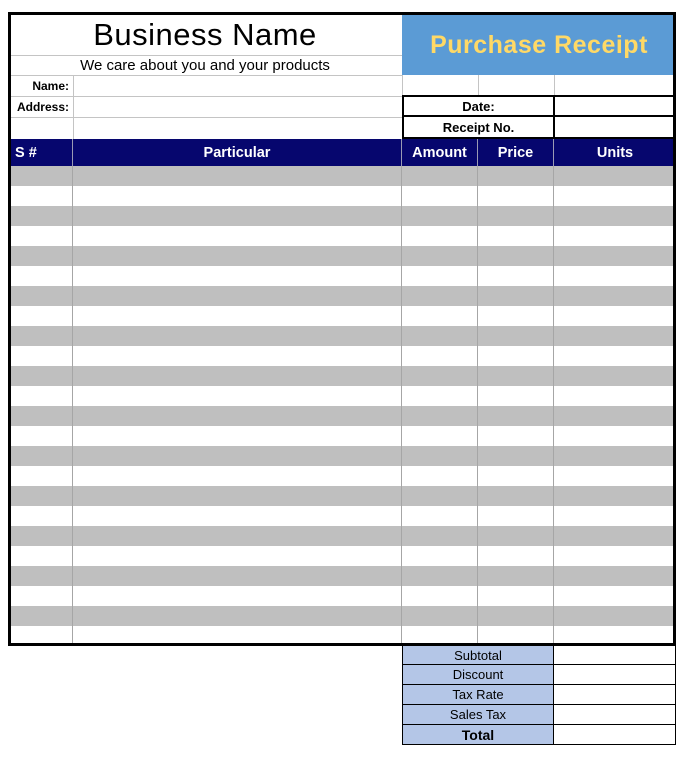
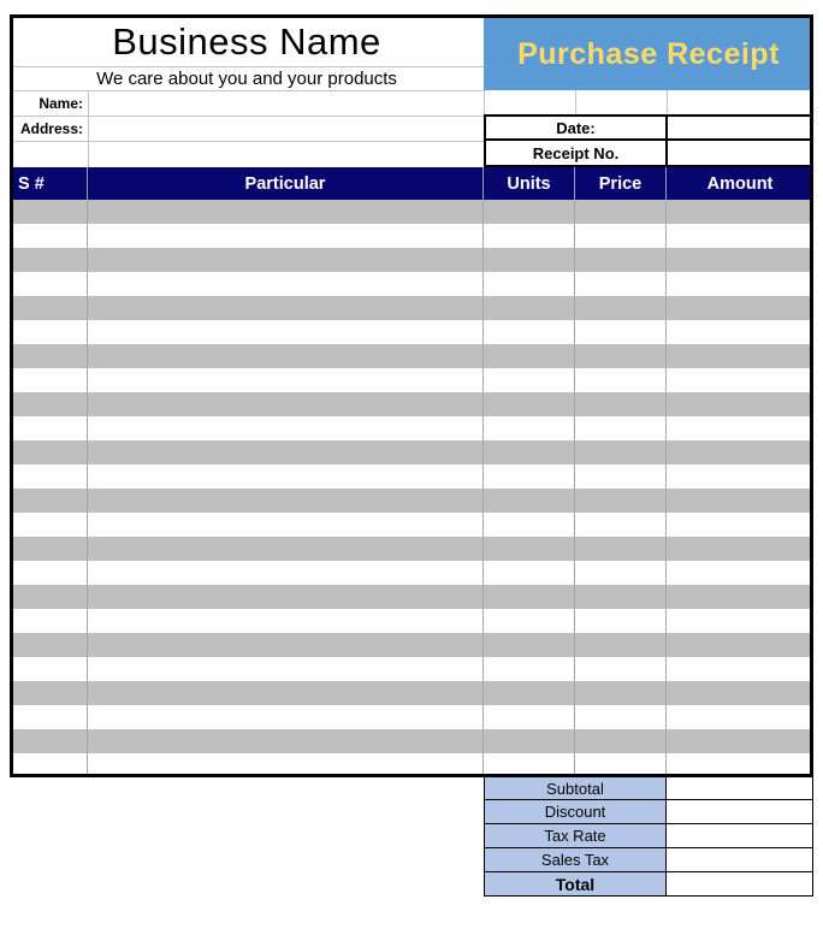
  Business Name
  We care about you and your products
  Name:
  Address:
  Purchase Receipt
  Date:
  Receipt No.
  S #
  Particular
- Amount
+ Units
  Price
- Units
+ Amount
  Subtotal
  Discount
  Tax Rate
  Sales Tax
  Total
